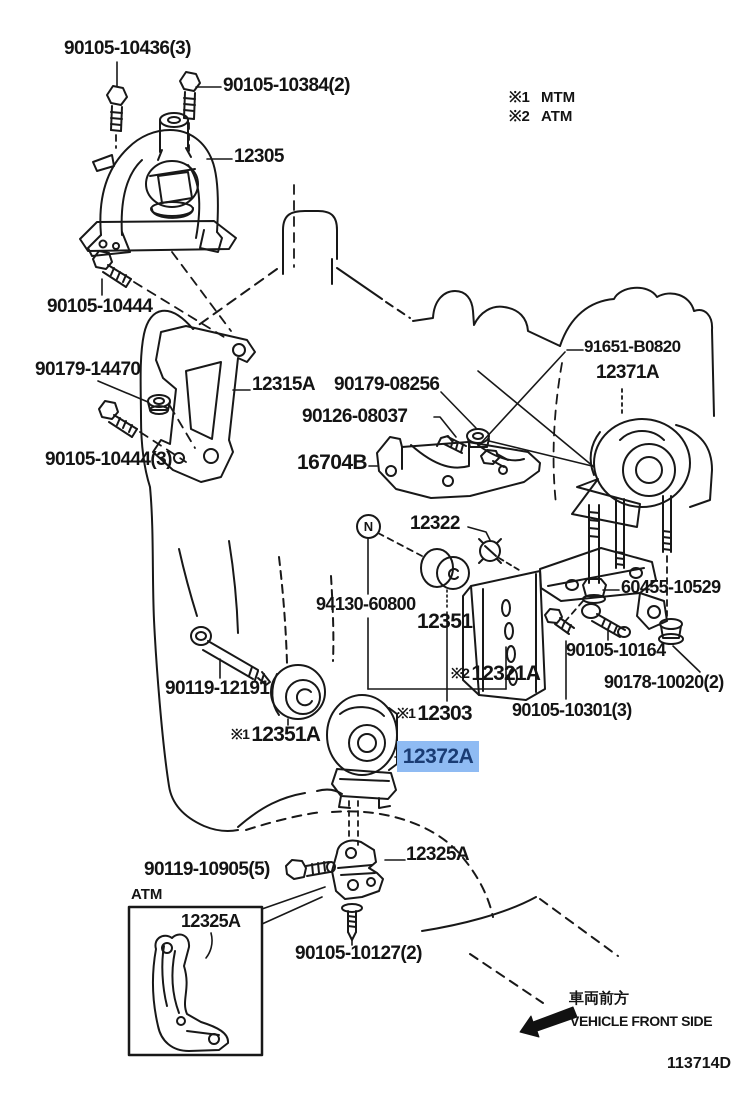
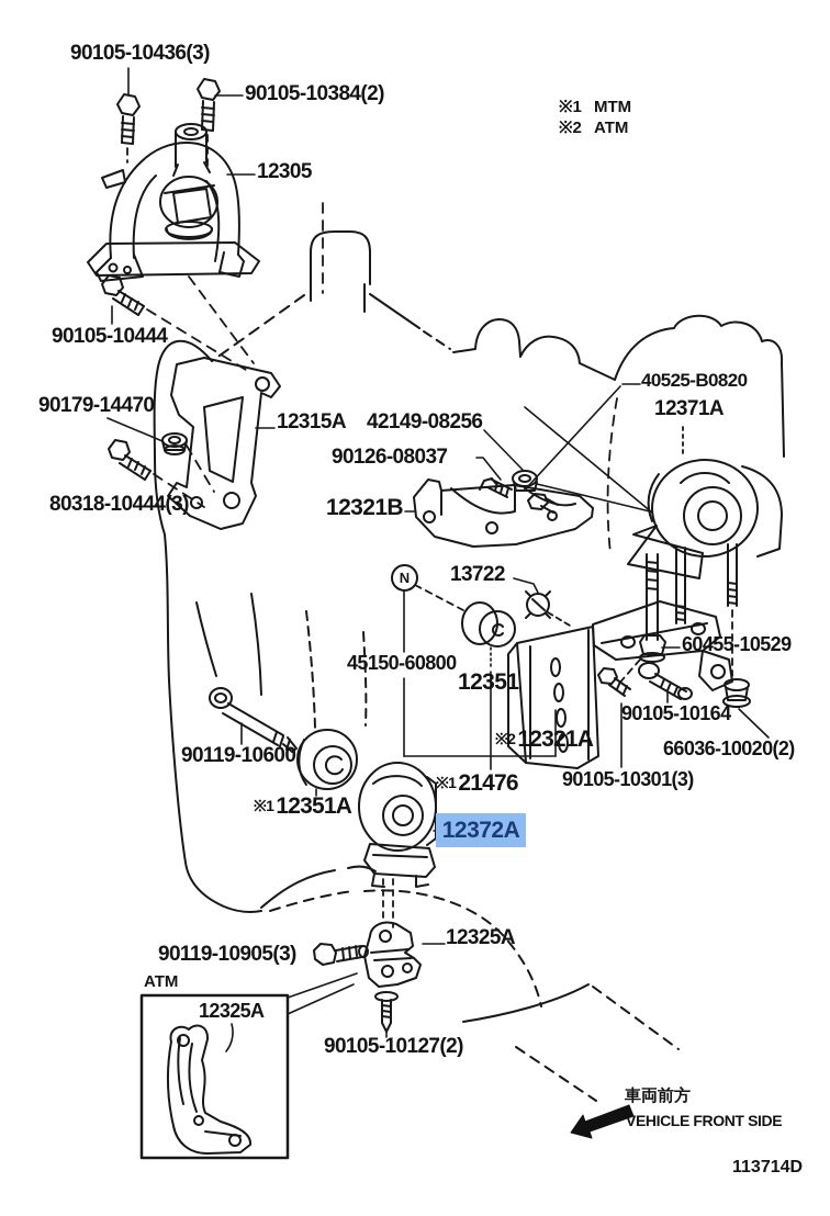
  90105-10436(3)
  90105-10384(2)
  12305
  90105-10444
  90179-14470
  12315A
- 90179-08256
+ 42149-08256
  90126-08037
- 16704B
+ 12321B
- 90105-10444(3)
+ 80318-10444(3)
- 91651-B0820
+ 40525-B0820
  12371A
- 12322
+ 13722
- 94130-60800
+ 45150-60800
  12351
  60455-10529
  90105-10164
- 90178-10020(2)
+ 66036-10020(2)
  ※2 12321A
  90105-10301(3)
- ※1 12303
+ ※1 21476
- 90119-12191
+ 90119-10600
  ※1 12351A
  12372A
- 90119-10905(5)
+ 90119-10905(3)
  12325A
  90105-10127(2)
  12325A
  ※1 MTM
  ※2 ATM
  N
  ATM
  車両前方
  VEHICLE FRONT SIDE
  113714D
